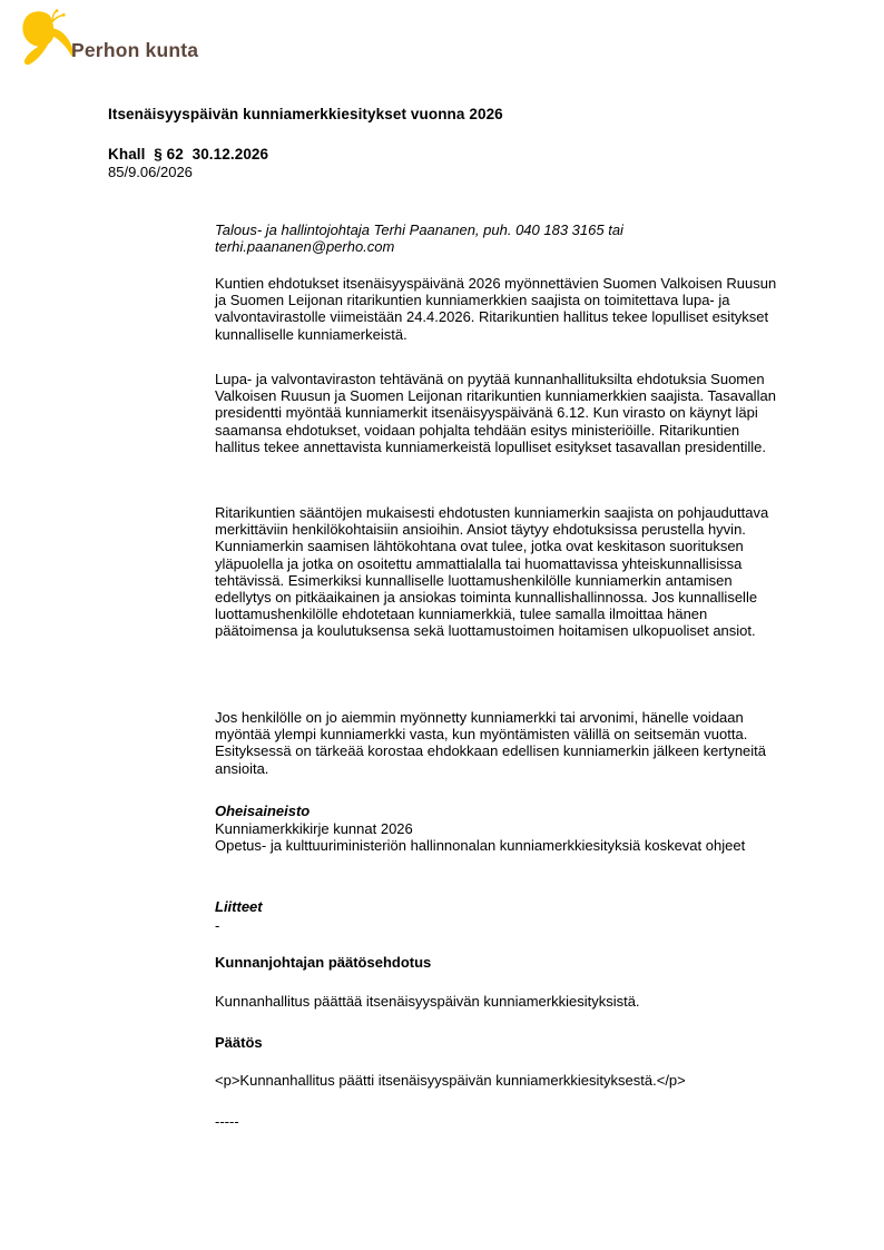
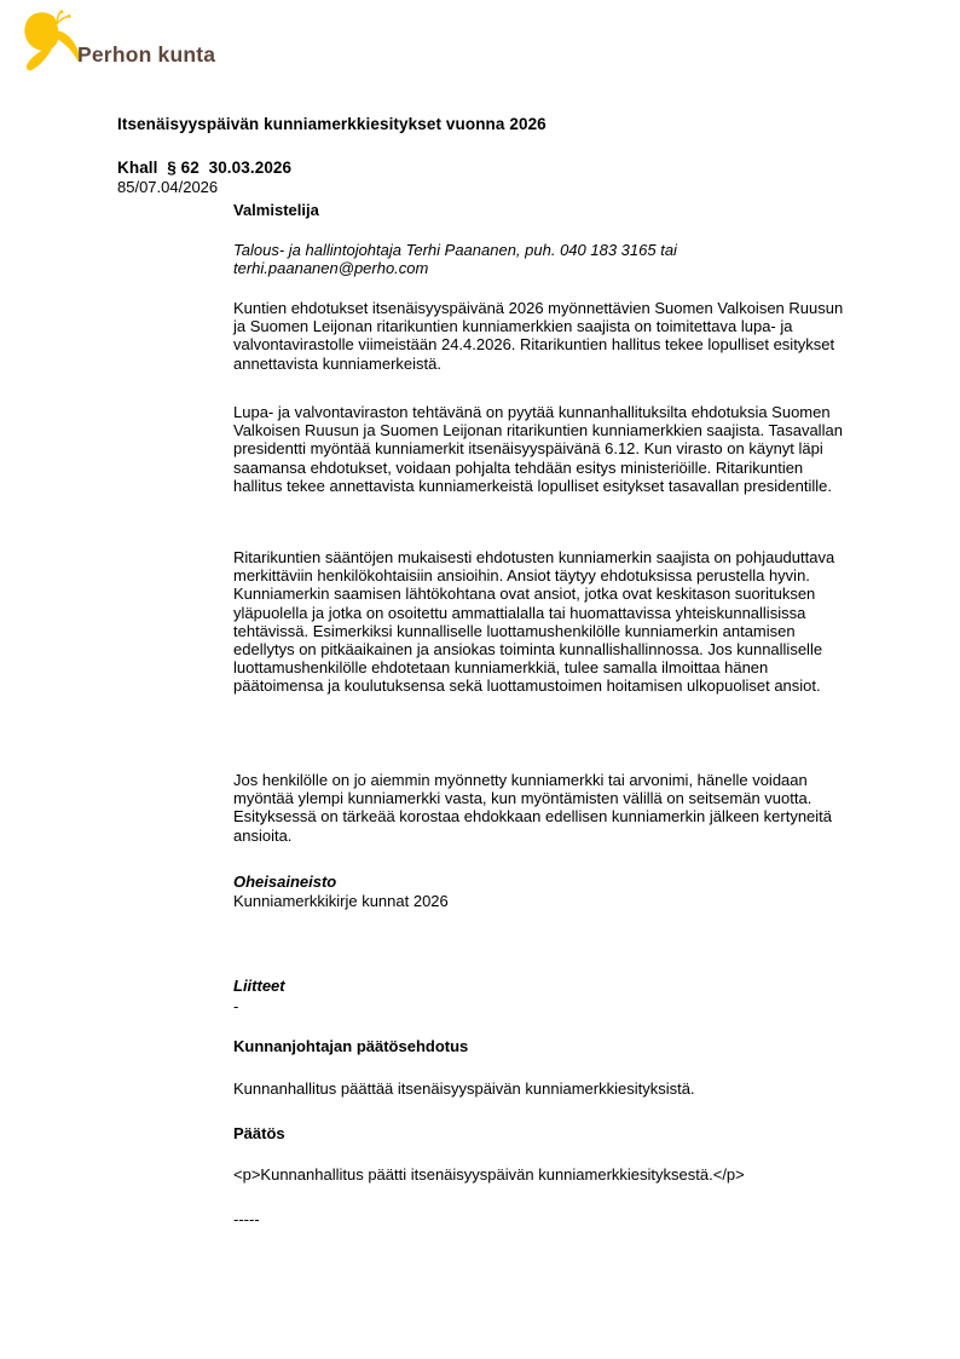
  Perhon kunta
  Itsenäisyyspäivän kunniamerkkiesitykset vuonna 2026
- Khall § 62 30.12.2026
+ Khall § 62 30.03.2026
- 85/9.06/2026
+ 85/07.04/2026
+ Valmistelija
  Talous- ja hallintojohtaja Terhi Paananen, puh. 040 183 3165 tai terhi.paananen@perho.com
- Kuntien ehdotukset itsenäisyyspäivänä 2026 myönnettävien Suomen Valkoisen Ruusun ja Suomen Leijonan ritarikuntien kunniamerkkien saajista on toimitettava lupa- ja valvontavirastolle viimeistään 24.4.2026. Ritarikuntien hallitus tekee lopulliset esitykset kunnalliselle kunniamerkeistä.
+ Kuntien ehdotukset itsenäisyyspäivänä 2026 myönnettävien Suomen Valkoisen Ruusun ja Suomen Leijonan ritarikuntien kunniamerkkien saajista on toimitettava lupa- ja valvontavirastolle viimeistään 24.4.2026. Ritarikuntien hallitus tekee lopulliset esitykset annettavista kunniamerkeistä.
  Lupa- ja valvontaviraston tehtävänä on pyytää kunnanhallituksilta ehdotuksia Suomen Valkoisen Ruusun ja Suomen Leijonan ritarikuntien kunniamerkkien saajista. Tasavallan presidentti myöntää kunniamerkit itsenäisyyspäivänä 6.12. Kun virasto on käynyt läpi saamansa ehdotukset, voidaan pohjalta tehdään esitys ministeriöille. Ritarikuntien hallitus tekee annettavista kunniamerkeistä lopulliset esitykset tasavallan presidentille.
- Ritarikuntien sääntöjen mukaisesti ehdotusten kunniamerkin saajista on pohjauduttava merkittäviin henkilökohtaisiin ansioihin. Ansiot täytyy ehdotuksissa perustella hyvin. Kunniamerkin saamisen lähtökohtana ovat tulee, jotka ovat keskitason suorituksen yläpuolella ja jotka on osoitettu ammattialalla tai huomattavissa yhteiskunnallisissa tehtävissä. Esimerkiksi kunnalliselle luottamushenkilölle kunniamerkin antamisen edellytys on pitkäaikainen ja ansiokas toiminta kunnallishallinnossa. Jos kunnalliselle luottamushenkilölle ehdotetaan kunniamerkkiä, tulee samalla ilmoittaa hänen päätoimensa ja koulutuksensa sekä luottamustoimen hoitamisen ulkopuoliset ansiot.
+ Ritarikuntien sääntöjen mukaisesti ehdotusten kunniamerkin saajista on pohjauduttava merkittäviin henkilökohtaisiin ansioihin. Ansiot täytyy ehdotuksissa perustella hyvin. Kunniamerkin saamisen lähtökohtana ovat ansiot, jotka ovat keskitason suorituksen yläpuolella ja jotka on osoitettu ammattialalla tai huomattavissa yhteiskunnallisissa tehtävissä. Esimerkiksi kunnalliselle luottamushenkilölle kunniamerkin antamisen edellytys on pitkäaikainen ja ansiokas toiminta kunnallishallinnossa. Jos kunnalliselle luottamushenkilölle ehdotetaan kunniamerkkiä, tulee samalla ilmoittaa hänen päätoimensa ja koulutuksensa sekä luottamustoimen hoitamisen ulkopuoliset ansiot.
  Jos henkilölle on jo aiemmin myönnetty kunniamerkki tai arvonimi, hänelle voidaan myöntää ylempi kunniamerkki vasta, kun myöntämisten välillä on seitsemän vuotta. Esityksessä on tärkeää korostaa ehdokkaan edellisen kunniamerkin jälkeen kertyneitä ansioita.
  Oheisaineisto
  Kunniamerkkikirje kunnat 2026
- Opetus- ja kulttuuriministeriön hallinnonalan kunniamerkkiesityksiä koskevat ohjeet
  Liitteet
  -
  Kunnanjohtajan päätösehdotus
  Kunnanhallitus päättää itsenäisyyspäivän kunniamerkkiesityksistä.
  Päätös
  <p>Kunnanhallitus päätti itsenäisyyspäivän kunniamerkkiesityksestä.</p>
  -----
